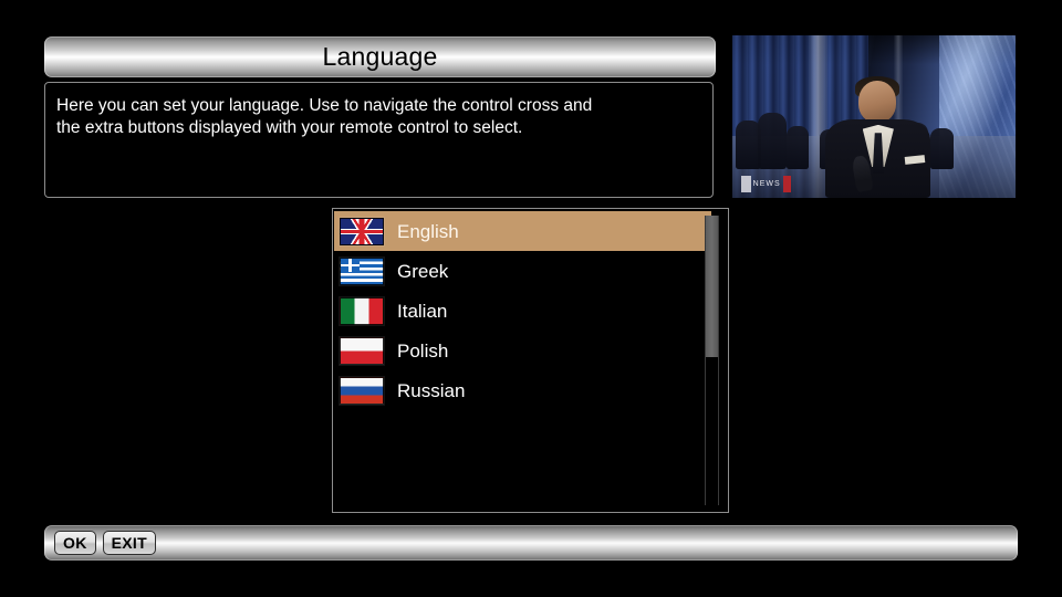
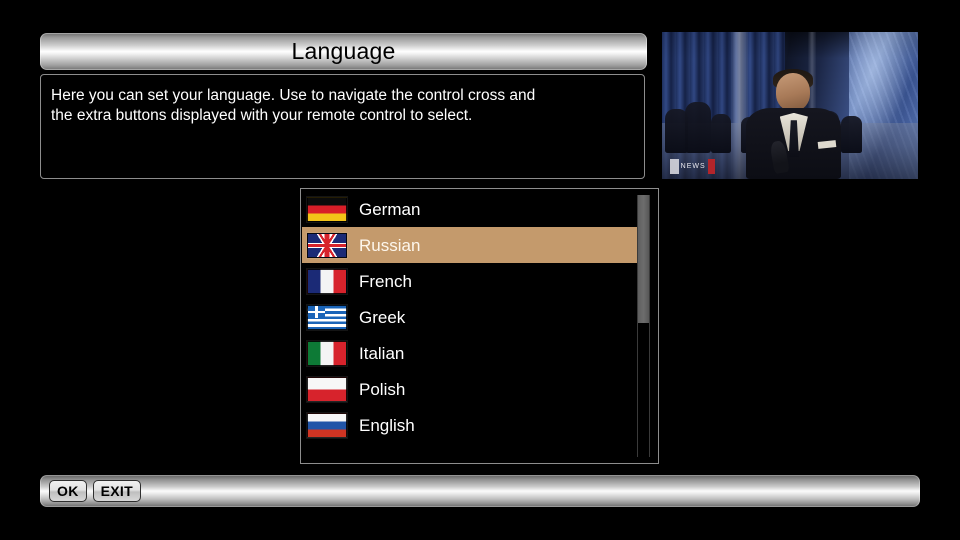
  Language
  Here you can set your language. Use to navigate the control cross and
  the extra buttons displayed with your remote control to select.
+ German
- English
+ Russian
+ French
  Greek
  Italian
  Polish
- Russian
+ English
  OK
  EXIT
